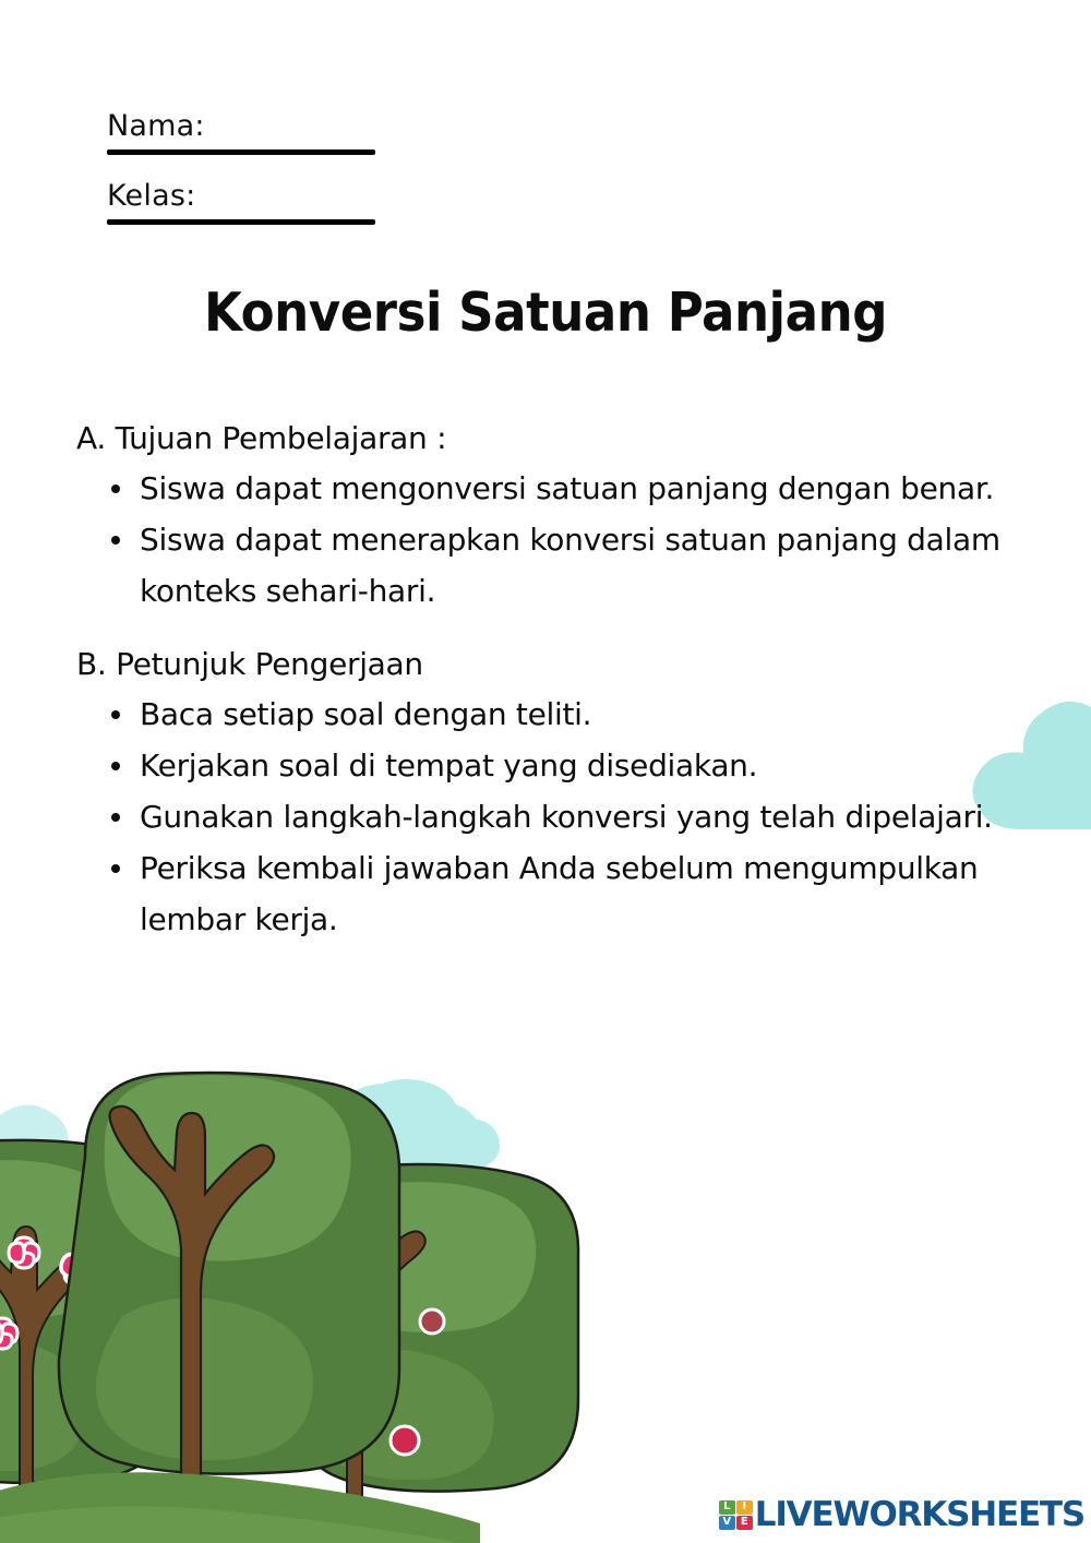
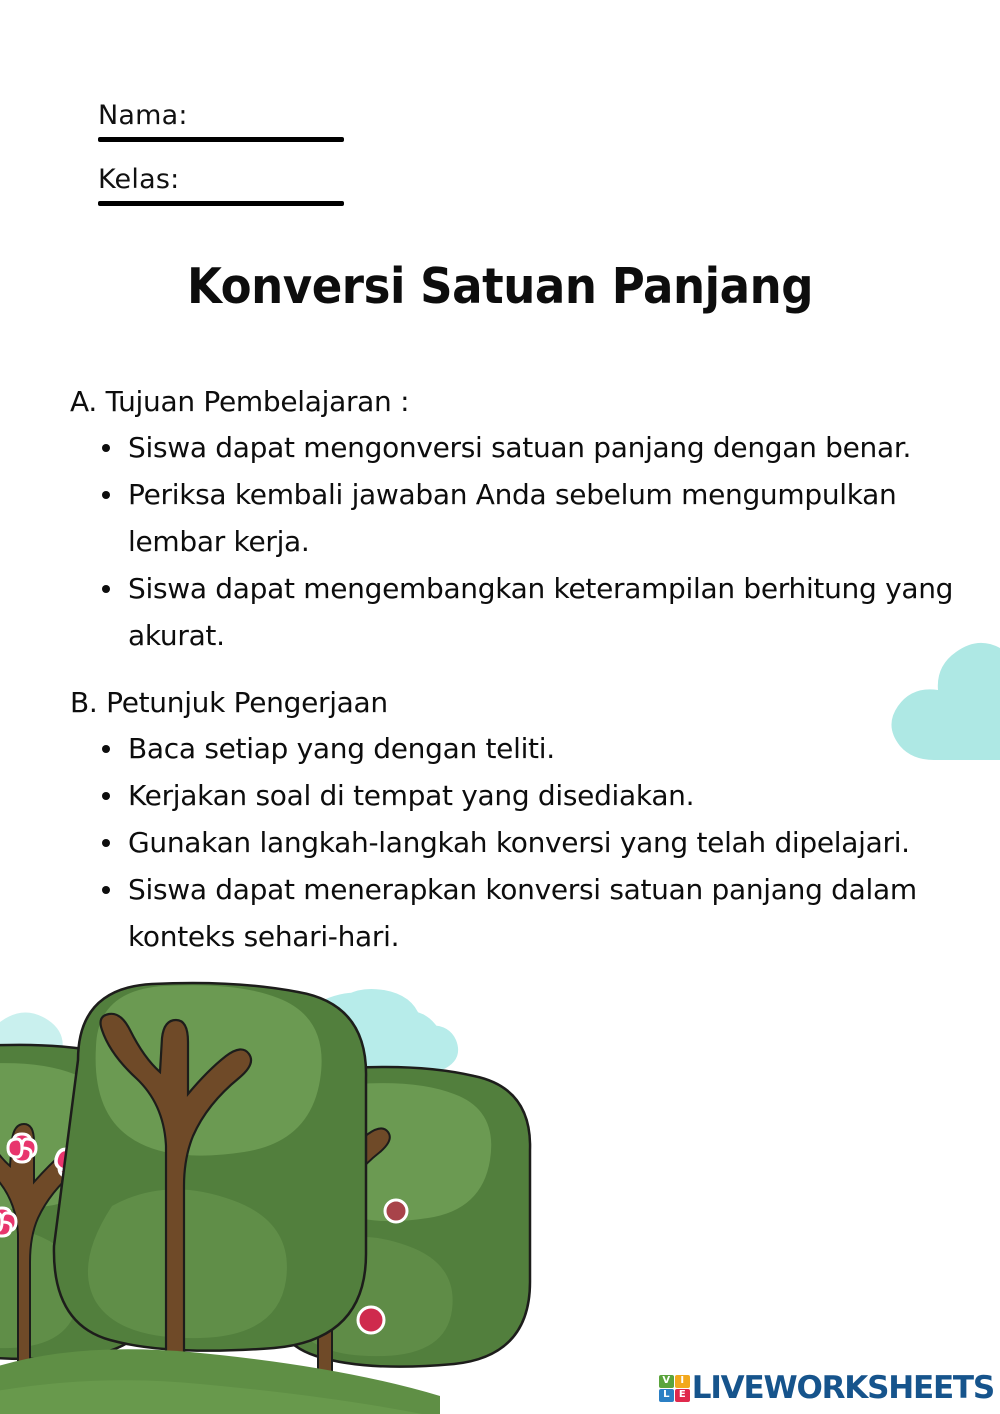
  Nama:
  Kelas:
  Konversi Satuan Panjang
  A. Tujuan Pembelajaran :
  Siswa dapat mengonversi satuan panjang dengan benar.
- Siswa dapat menerapkan konversi satuan panjang dalam konteks sehari-hari.
+ Periksa kembali jawaban Anda sebelum mengumpulkan lembar kerja.
+ Siswa dapat mengembangkan keterampilan berhitung yang akurat.
  B. Petunjuk Pengerjaan
- Baca setiap soal dengan teliti.
+ Baca setiap yang dengan teliti.
  Kerjakan soal di tempat yang disediakan.
  Gunakan langkah-langkah konversi yang telah dipelajari.
- Periksa kembali jawaban Anda sebelum mengumpulkan lembar kerja.
+ Siswa dapat menerapkan konversi satuan panjang dalam konteks sehari-hari.
- L
+ V
  I
- V
+ L
  E
  LIVEWORKSHEETS
